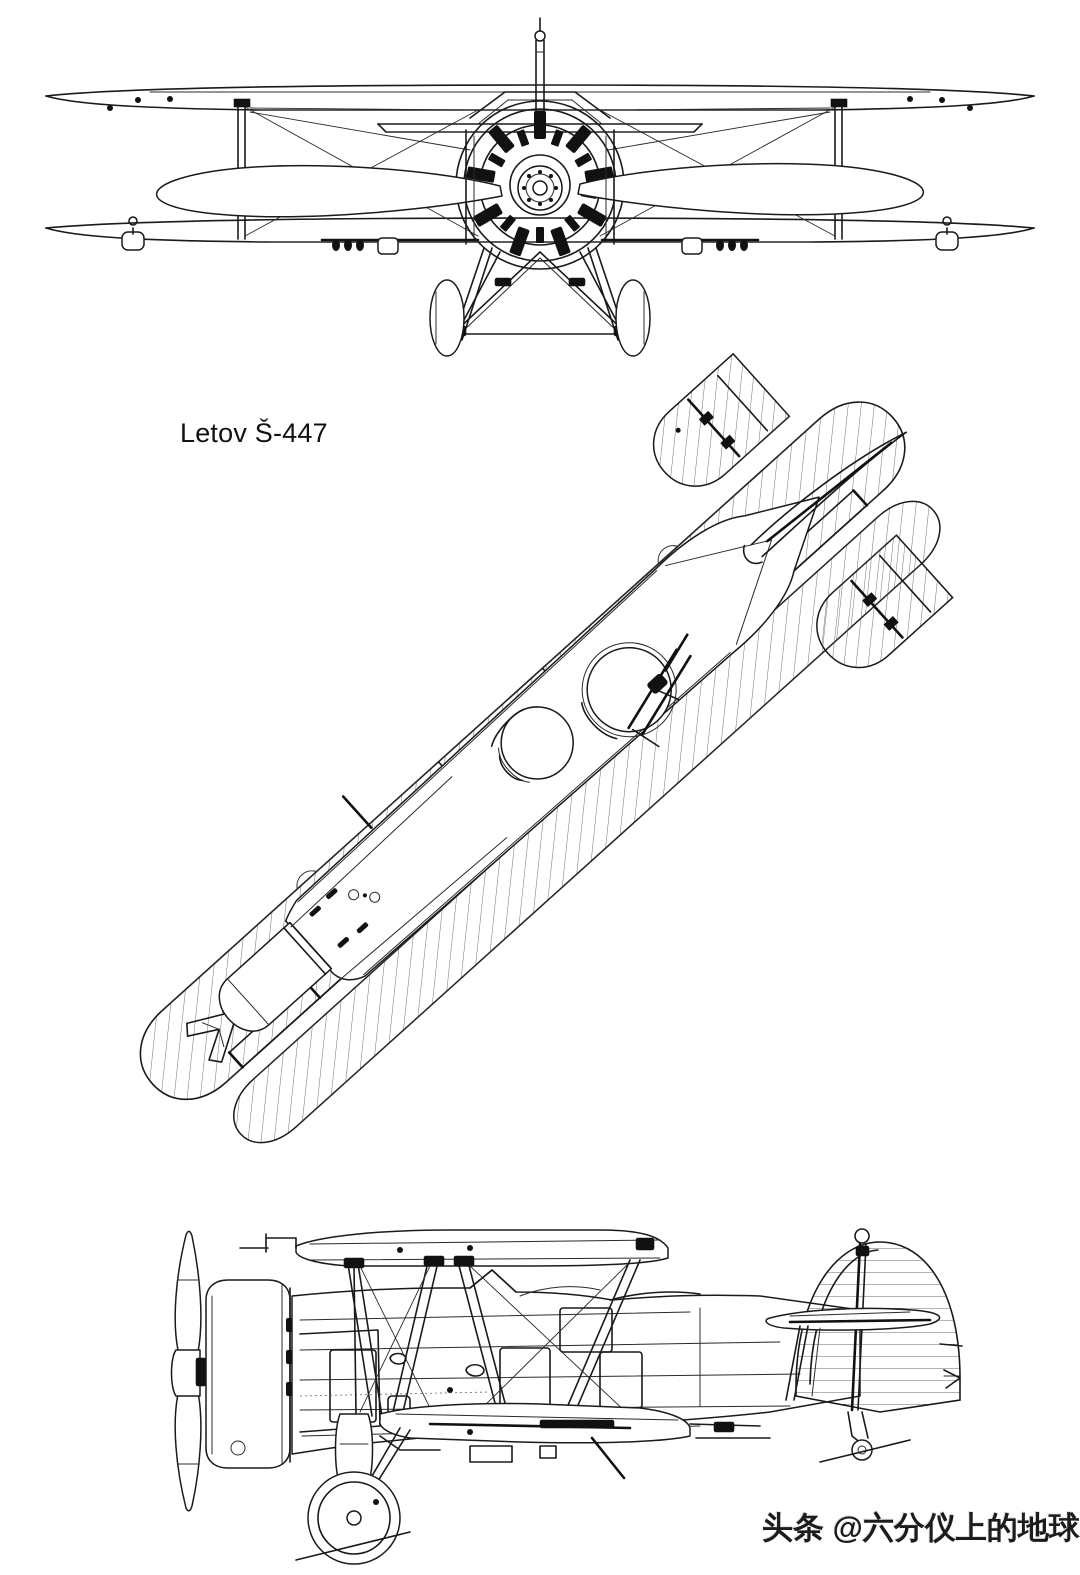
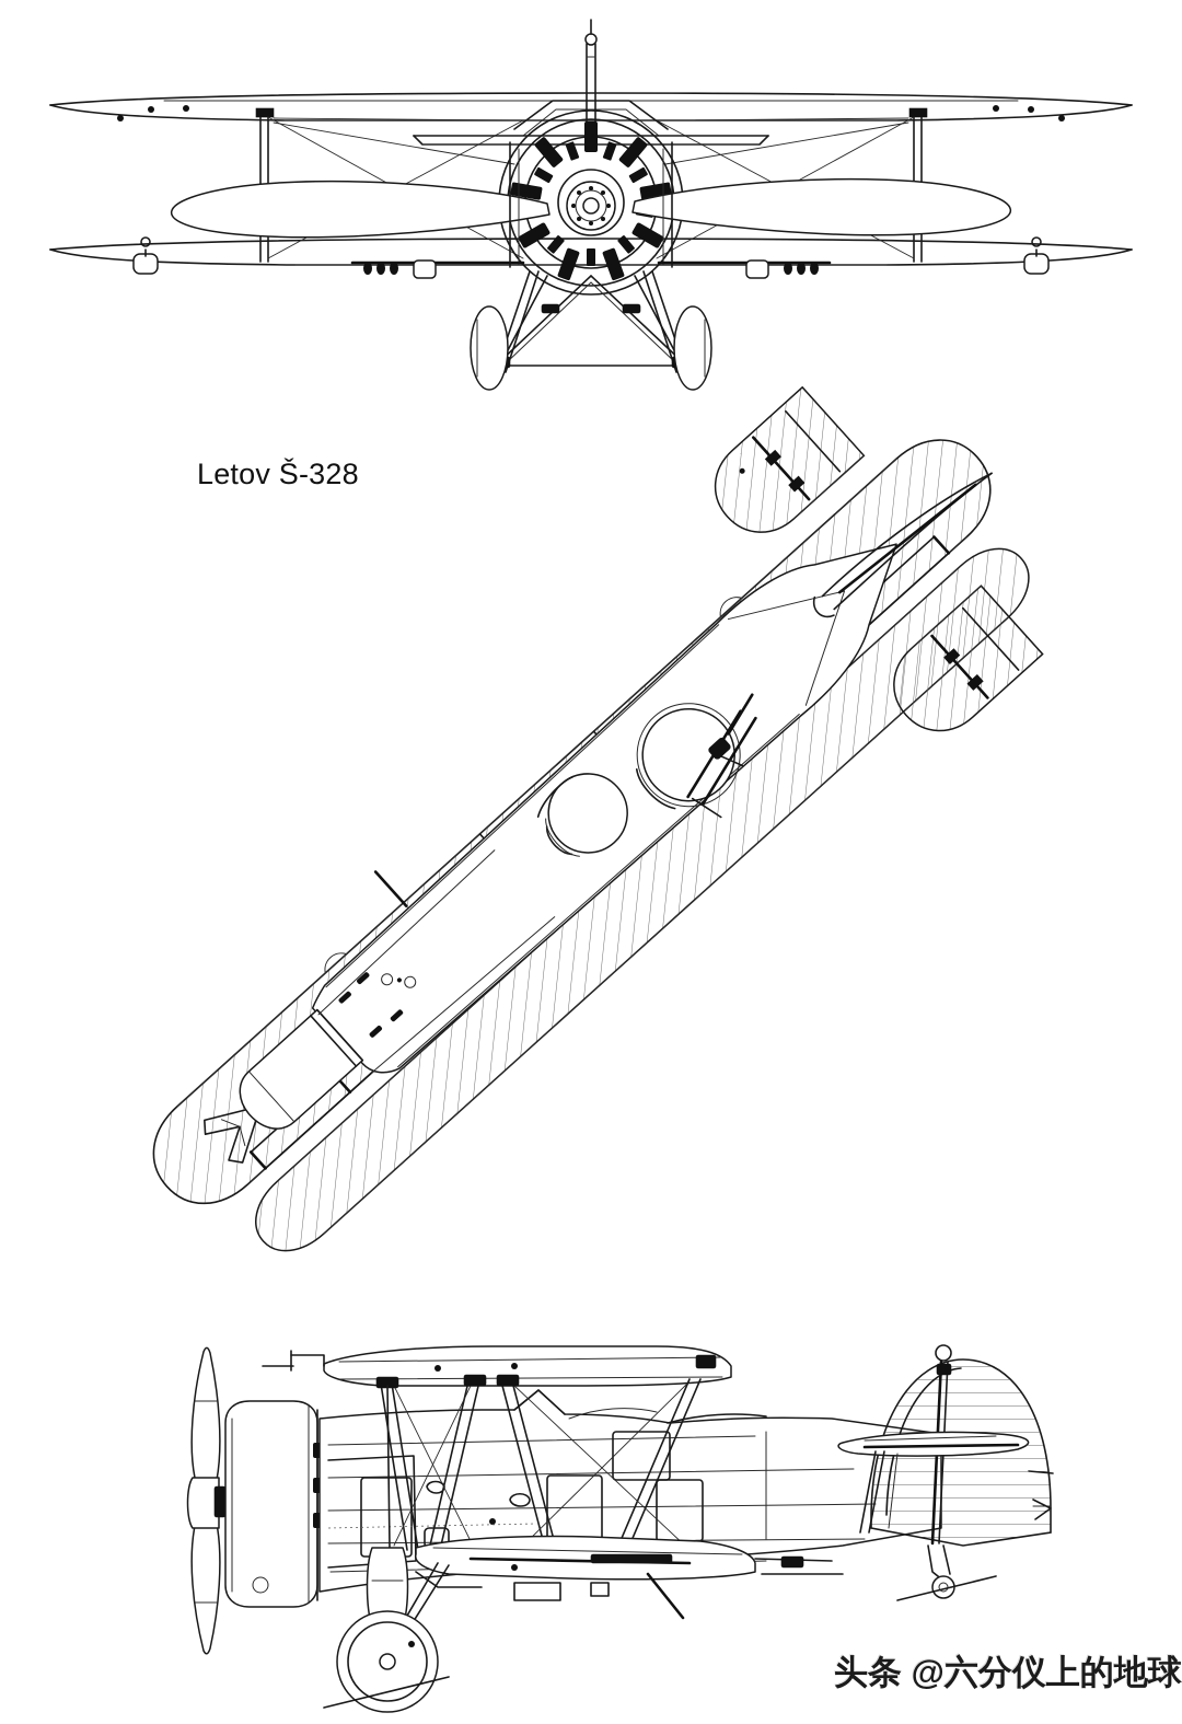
- Letov Š-447
+ Letov Š-328
  头条 @六分仪上的地球
